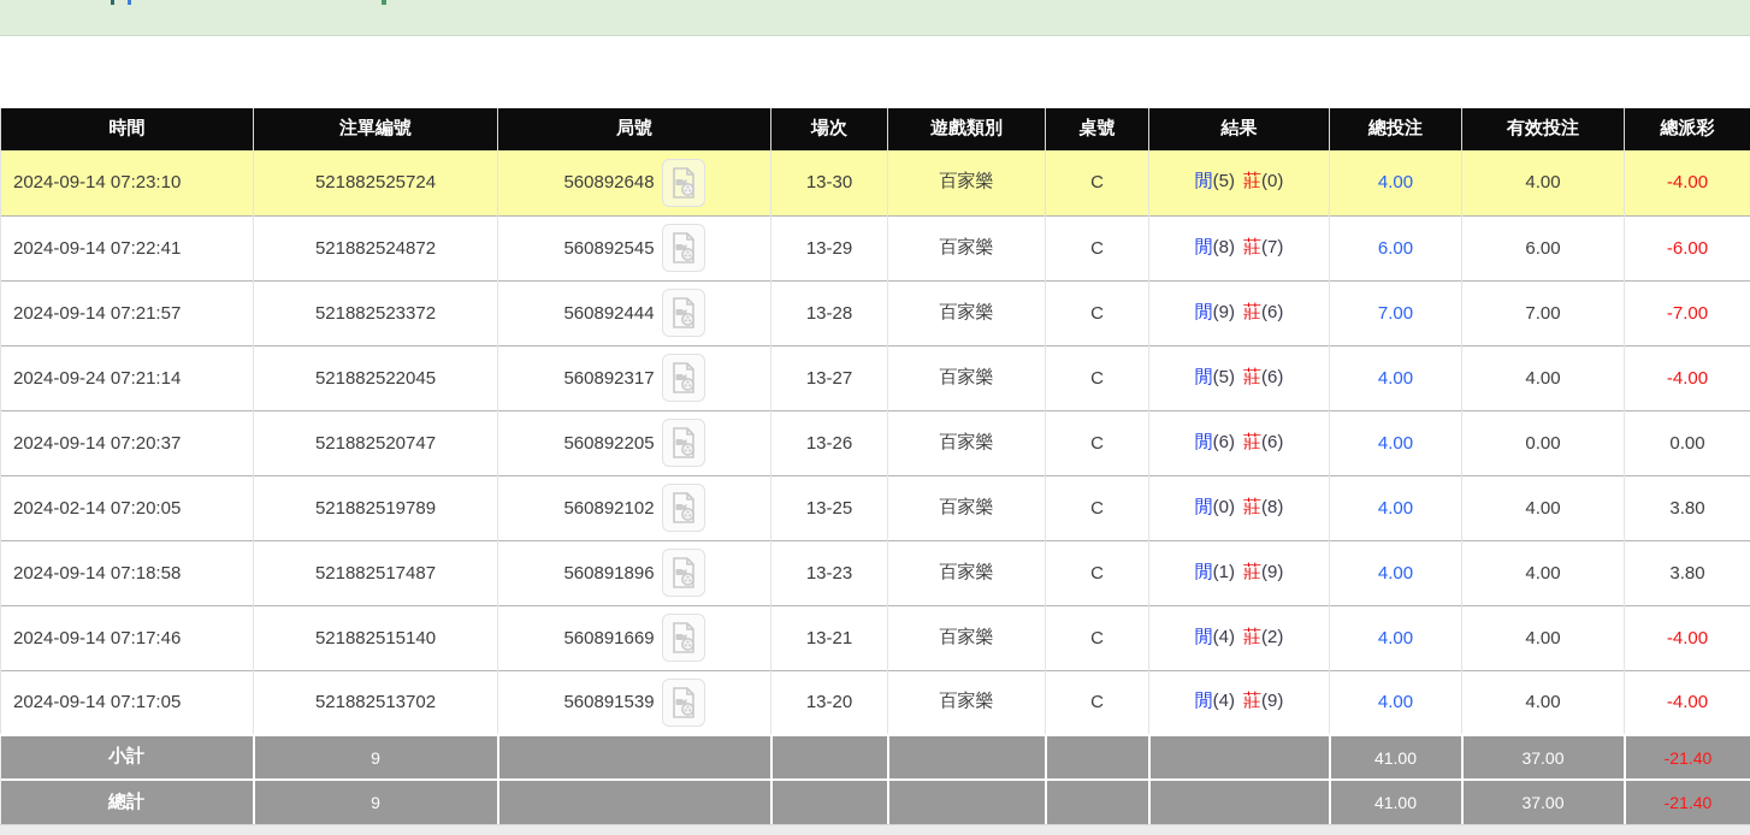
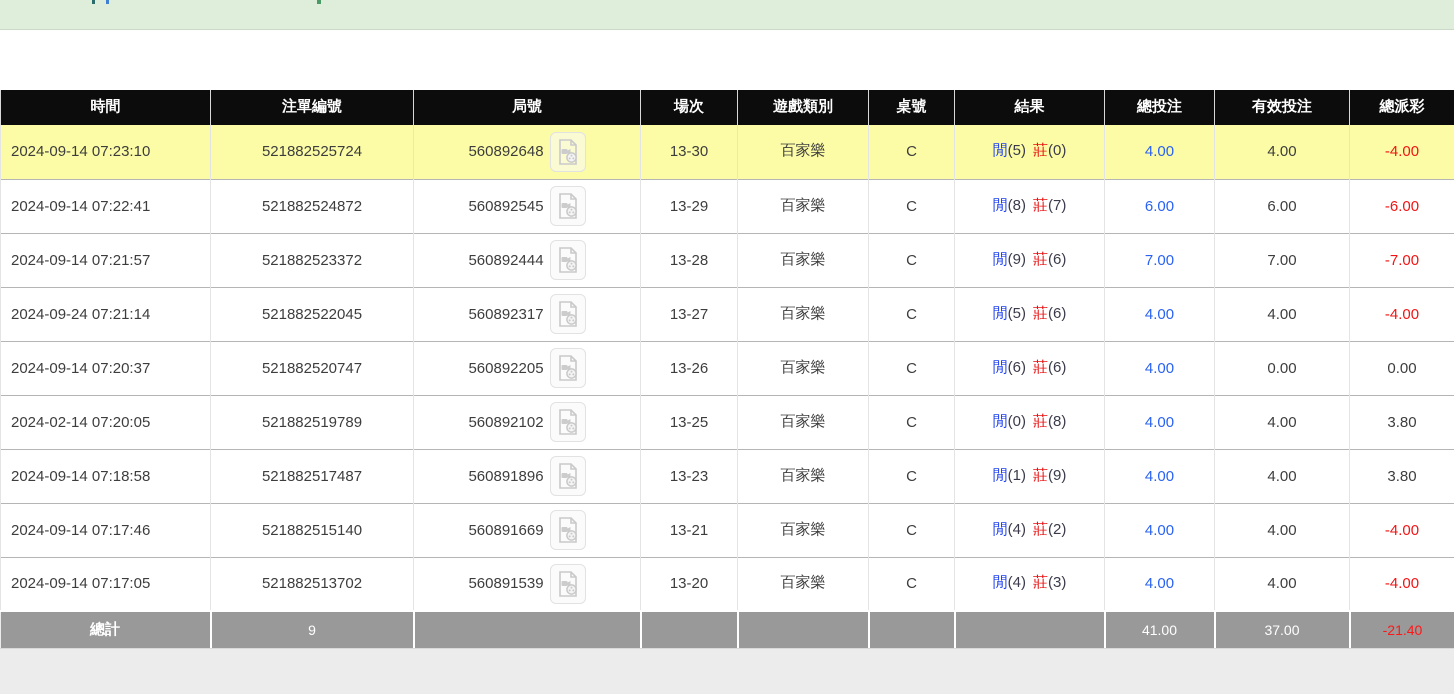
  時間	注單編號	局號	場次	遊戲類別	桌號	結果	總投注	有效投注	總派彩
  2024-09-14 07:23:10	521882525724	560892648	13-30	百家樂	C	閒(5) 莊(0)	4.00	4.00	-4.00
  2024-09-14 07:22:41	521882524872	560892545	13-29	百家樂	C	閒(8) 莊(7)	6.00	6.00	-6.00
  2024-09-14 07:21:57	521882523372	560892444	13-28	百家樂	C	閒(9) 莊(6)	7.00	7.00	-7.00
  2024-09-24 07:21:14	521882522045	560892317	13-27	百家樂	C	閒(5) 莊(6)	4.00	4.00	-4.00
  2024-09-14 07:20:37	521882520747	560892205	13-26	百家樂	C	閒(6) 莊(6)	4.00	0.00	0.00
  2024-02-14 07:20:05	521882519789	560892102	13-25	百家樂	C	閒(0) 莊(8)	4.00	4.00	3.80
  2024-09-14 07:18:58	521882517487	560891896	13-23	百家樂	C	閒(1) 莊(9)	4.00	4.00	3.80
  2024-09-14 07:17:46	521882515140	560891669	13-21	百家樂	C	閒(4) 莊(2)	4.00	4.00	-4.00
- 2024-09-14 07:17:05	521882513702	560891539	13-20	百家樂	C	閒(4) 莊(9)	4.00	4.00	-4.00
+ 2024-09-14 07:17:05	521882513702	560891539	13-20	百家樂	C	閒(4) 莊(3)	4.00	4.00	-4.00
- 小計	9						41.00	37.00	-21.40
  總計	9						41.00	37.00	-21.40
